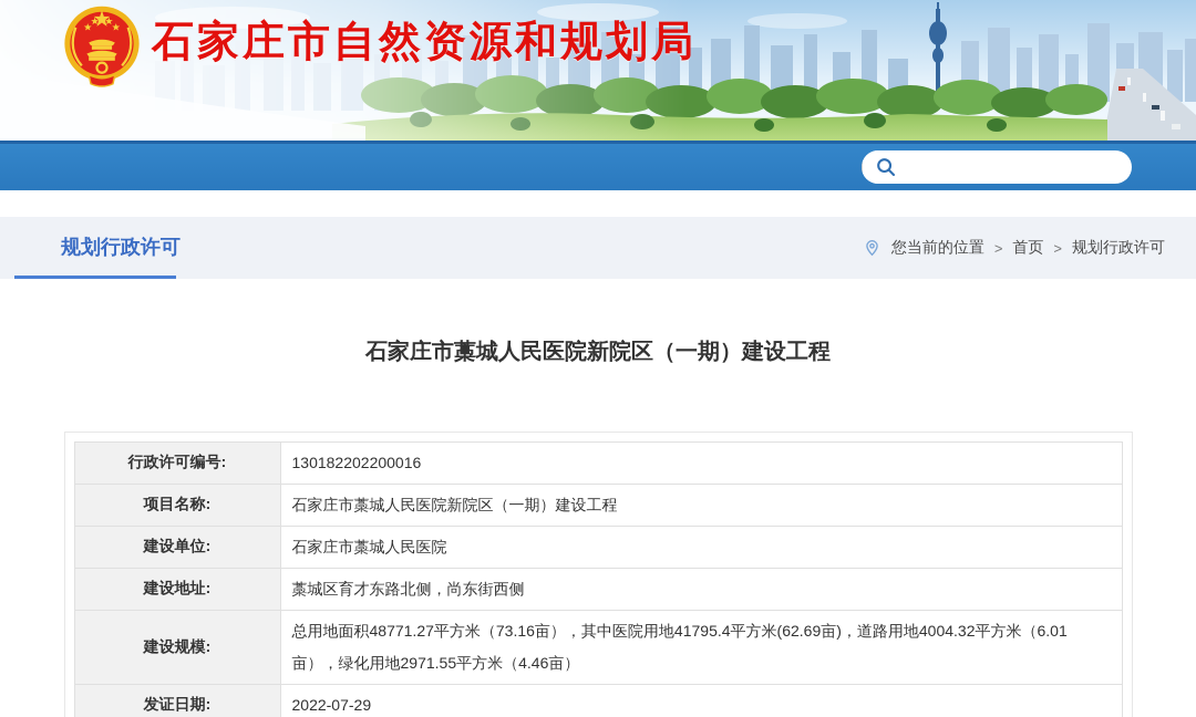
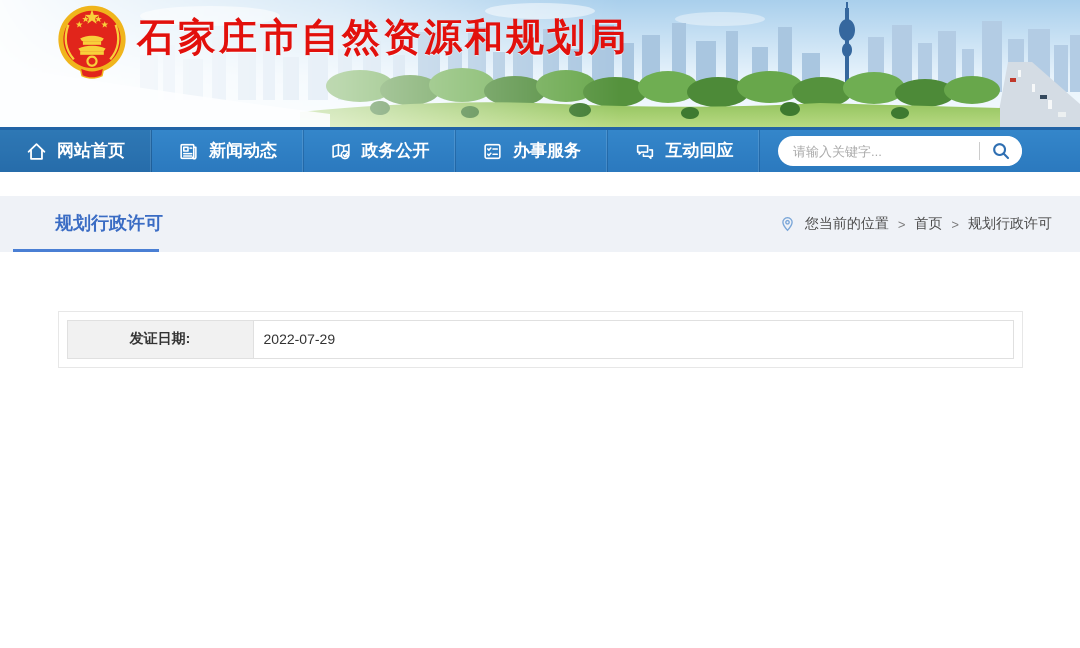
  石家庄市自然资源和规划局
+ 网站首页
+ 新闻动态
+ 政务公开
+ 办事服务
+ 互动回应
+ 请输入关键字...
  规划行政许可
  您当前的位置
  >
  首页
  >
  规划行政许可
- 石家庄市藁城人民医院新院区（一期）建设工程
- 行政许可编号:	130182202200016
- 项目名称:	石家庄市藁城人民医院新院区（一期）建设工程
- 建设单位:	石家庄市藁城人民医院
- 建设地址:	藁城区育才东路北侧，尚东街西侧
- 建设规模:	总用地面积48771.27平方米（73.16亩），其中医院用地41795.4平方米(62.69亩)，道路用地4004.32平方米（6.01亩），绿化用地2971.55平方米（4.46亩）
  发证日期:	2022-07-29
